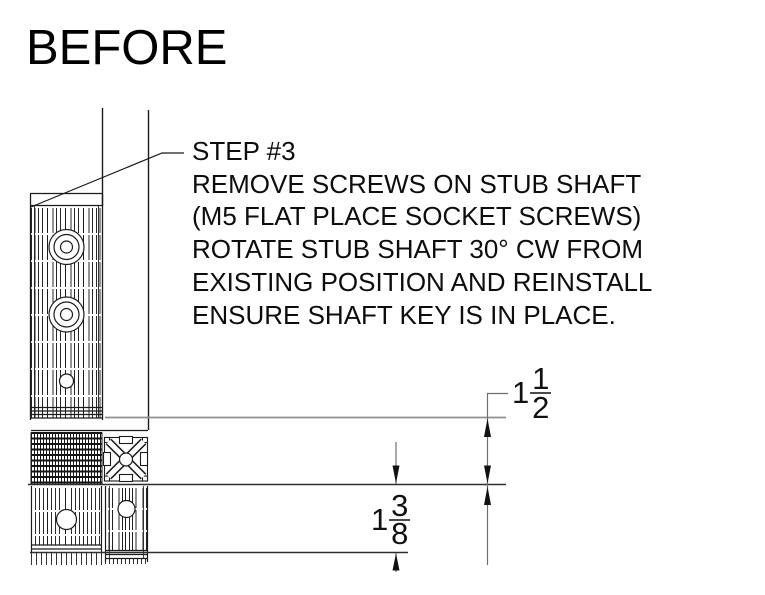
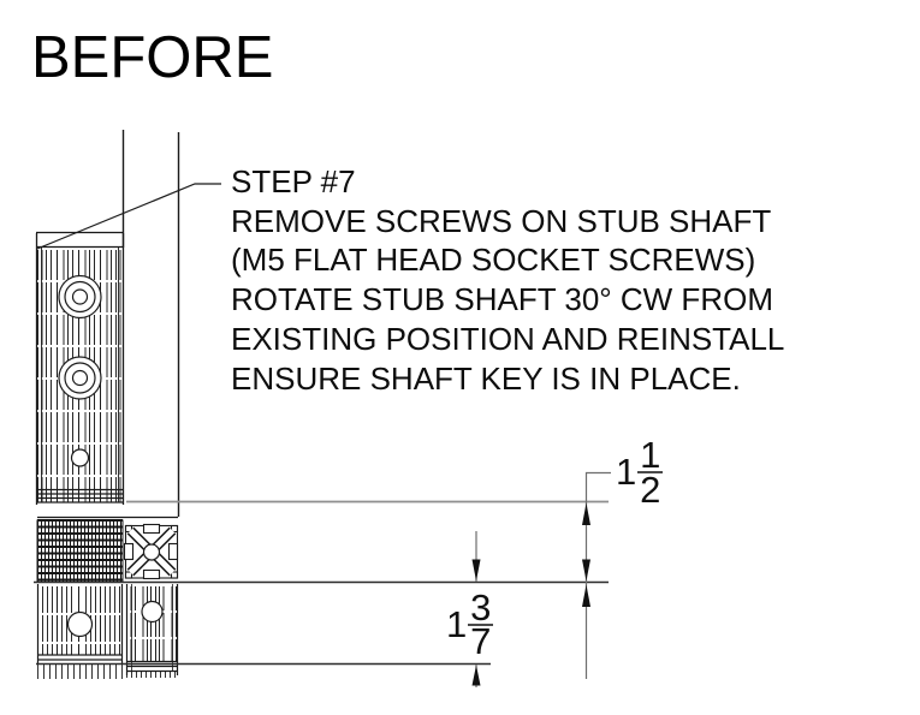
  BEFORE
- STEP #3
+ STEP #7
  REMOVE SCREWS ON STUB SHAFT
- (M5 FLAT PLACE SOCKET SCREWS)
+ (M5 FLAT HEAD SOCKET SCREWS)
  ROTATE STUB SHAFT 30° CW FROM
  EXISTING POSITION AND REINSTALL
  ENSURE SHAFT KEY IS IN PLACE.
  1
  1
  2
  1
  3
- 8
+ 7
